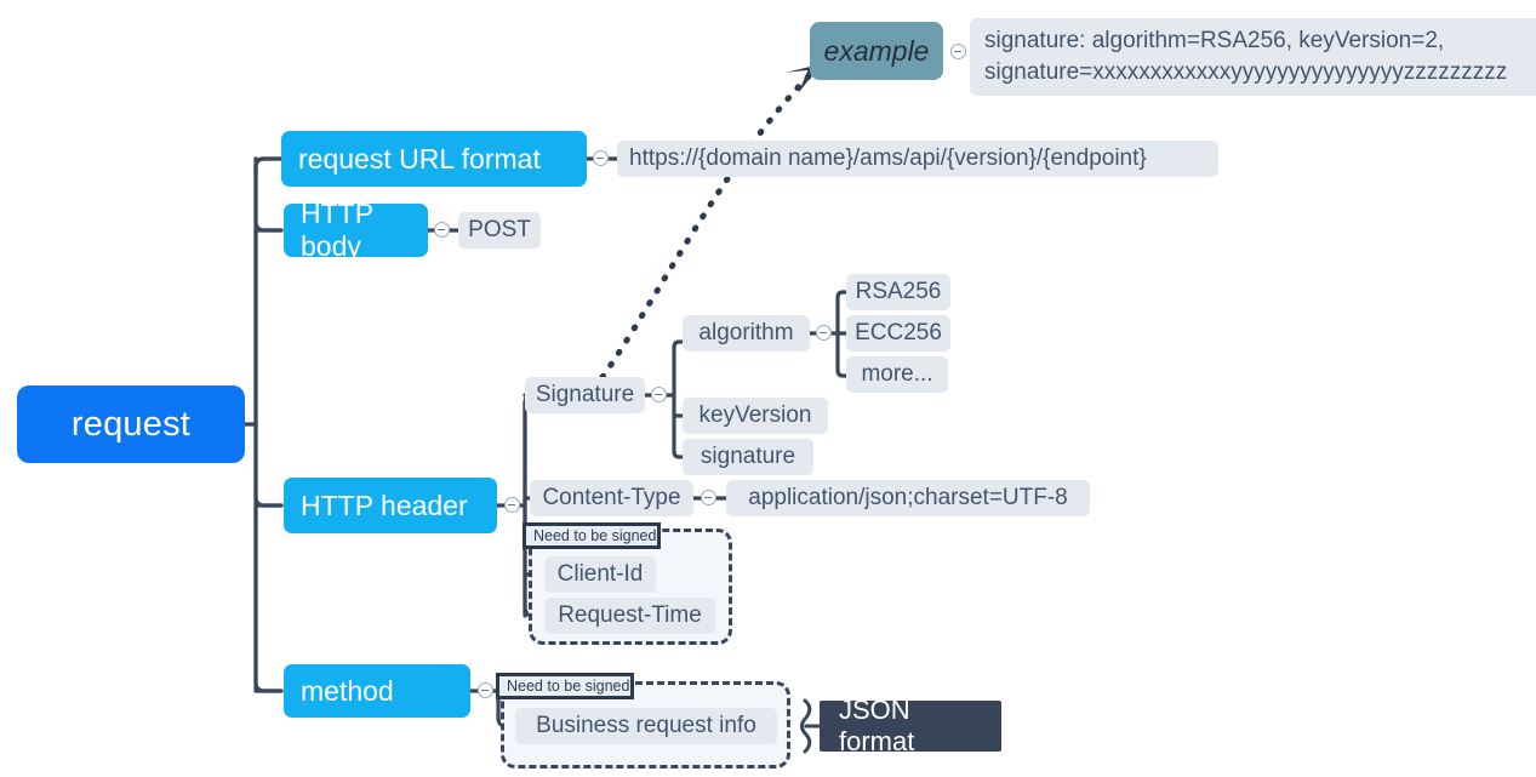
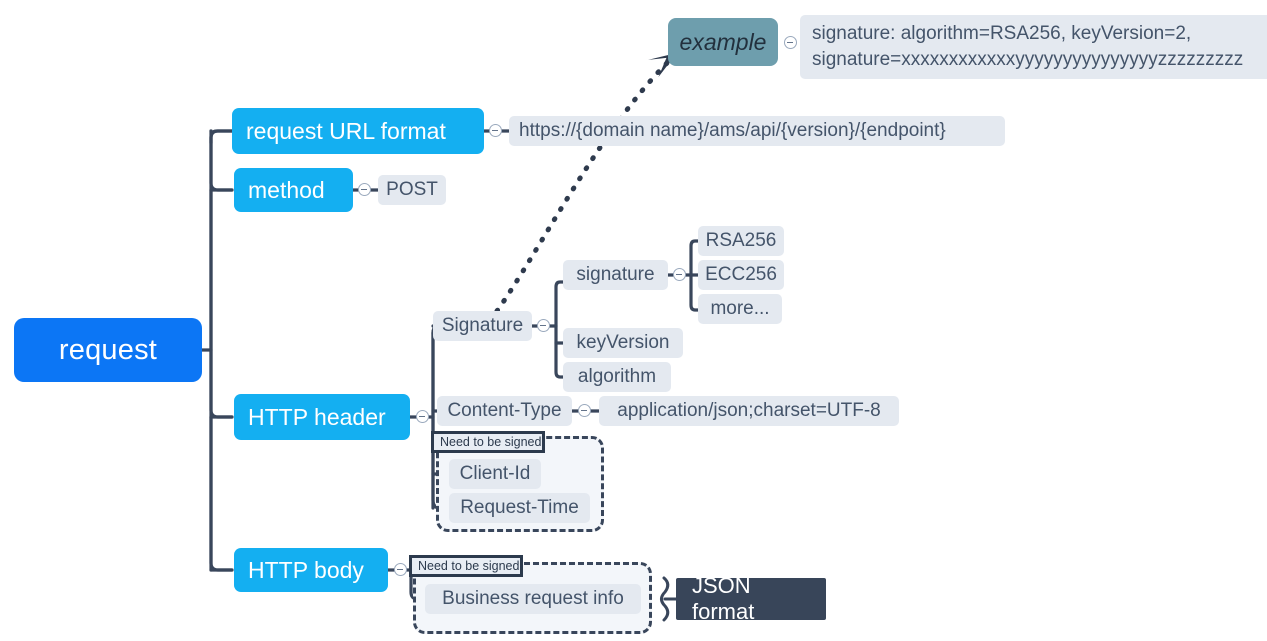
  request
  request URL format
- HTTP body
+ method
  HTTP header
- method
+ HTTP body
  https://{domain name}/ams/api/{version}/{endpoint}
  POST
  example
  signature: algorithm=RSA256, keyVersion=2,
  signature=xxxxxxxxxxxxyyyyyyyyyyyyyyyzzzzzzzzz
  Signature
- algorithm
+ signature
  keyVersion
- signature
+ algorithm
  RSA256
  ECC256
  more...
  Content-Type
  application/json;charset=UTF-8
  Client-Id
  Request-Time
  Business request info
  JSON format
  Need to be signed
  Need to be signed
